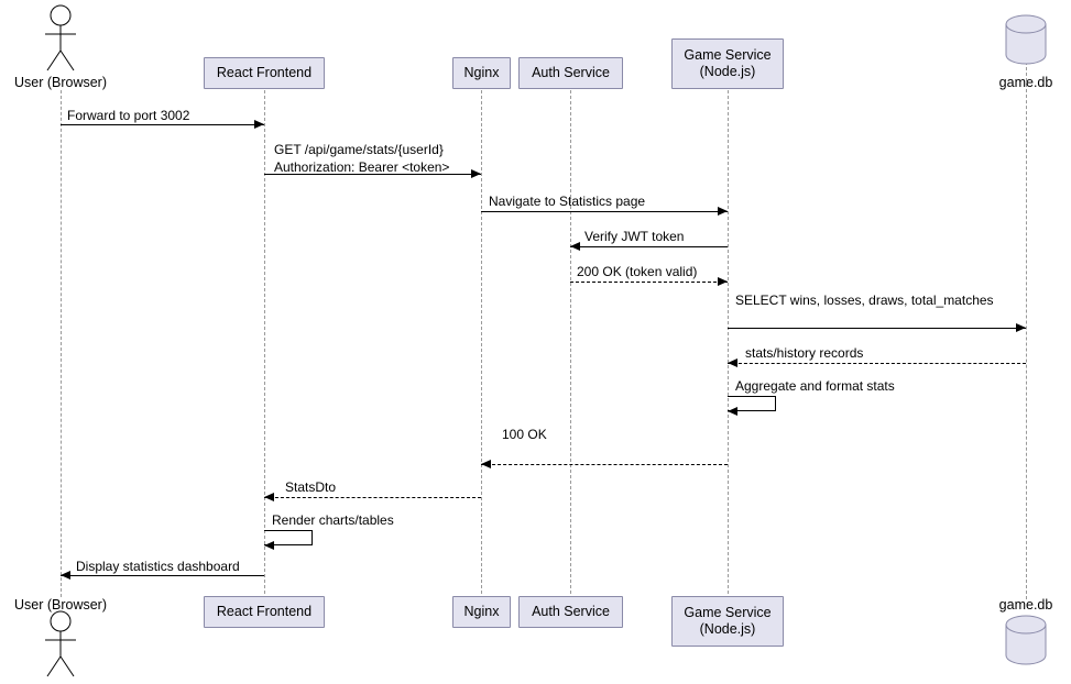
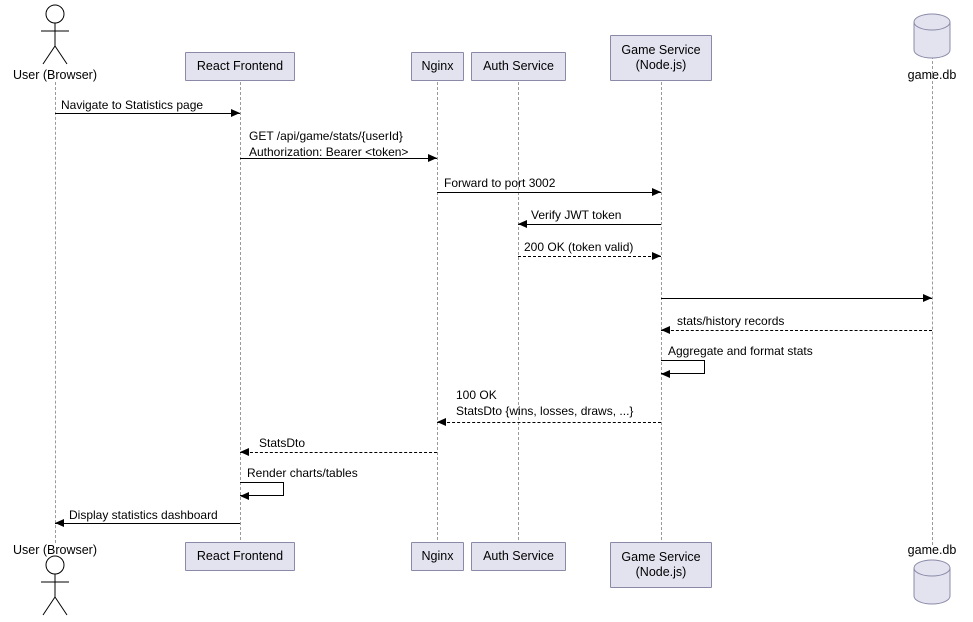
  User (Browser)
  React Frontend
  Nginx
  Auth Service
  Game Service
  (Node.js)
  game.db
- Forward to port 3002
+ Navigate to Statistics page
  GET /api/game/stats/{userId}
  Authorization: Bearer <token>
- Navigate to Statistics page
+ Forward to port 3002
  Verify JWT token
  200 OK (token valid)
- SELECT wins, losses, draws, total_matches
  stats/history records
  Aggregate and format stats
  100 OK
+ StatsDto {wins, losses, draws, ...}
  StatsDto
  Render charts/tables
  Display statistics dashboard
  User (Browser)
  React Frontend
  Nginx
  Auth Service
  Game Service
  (Node.js)
  game.db
